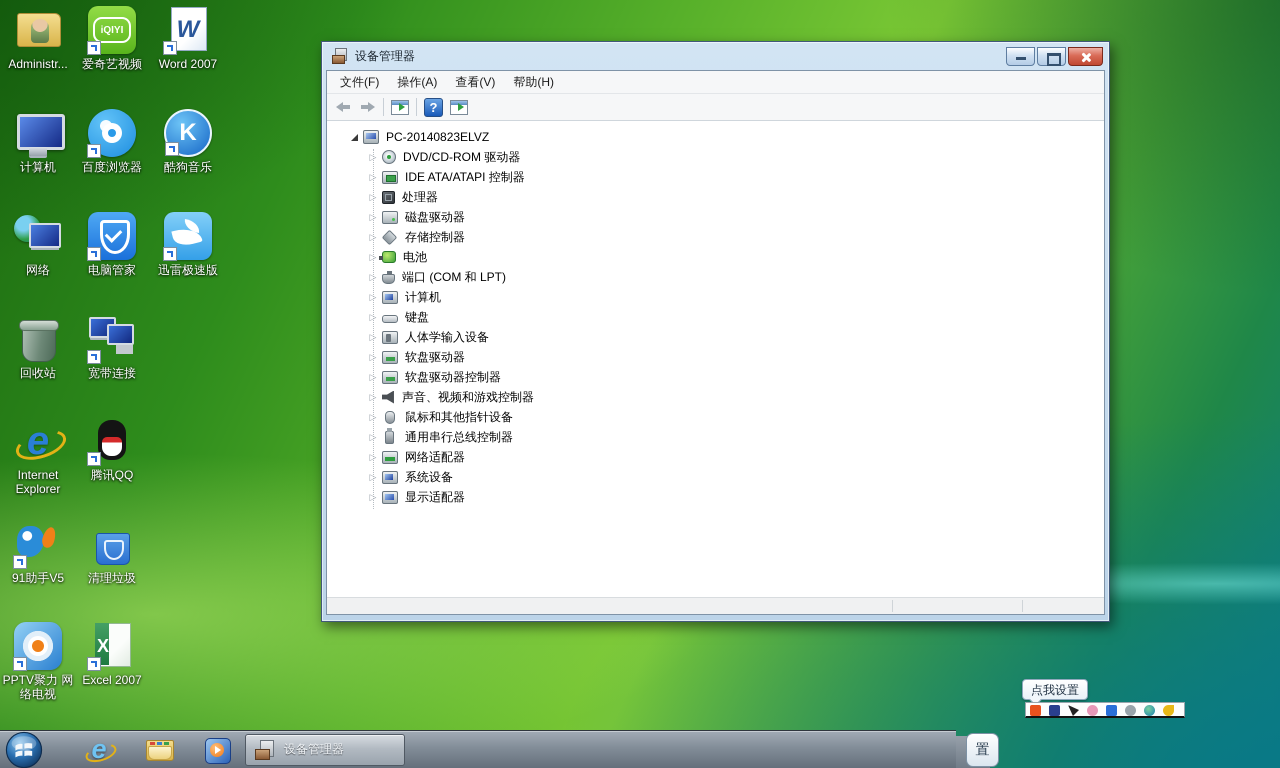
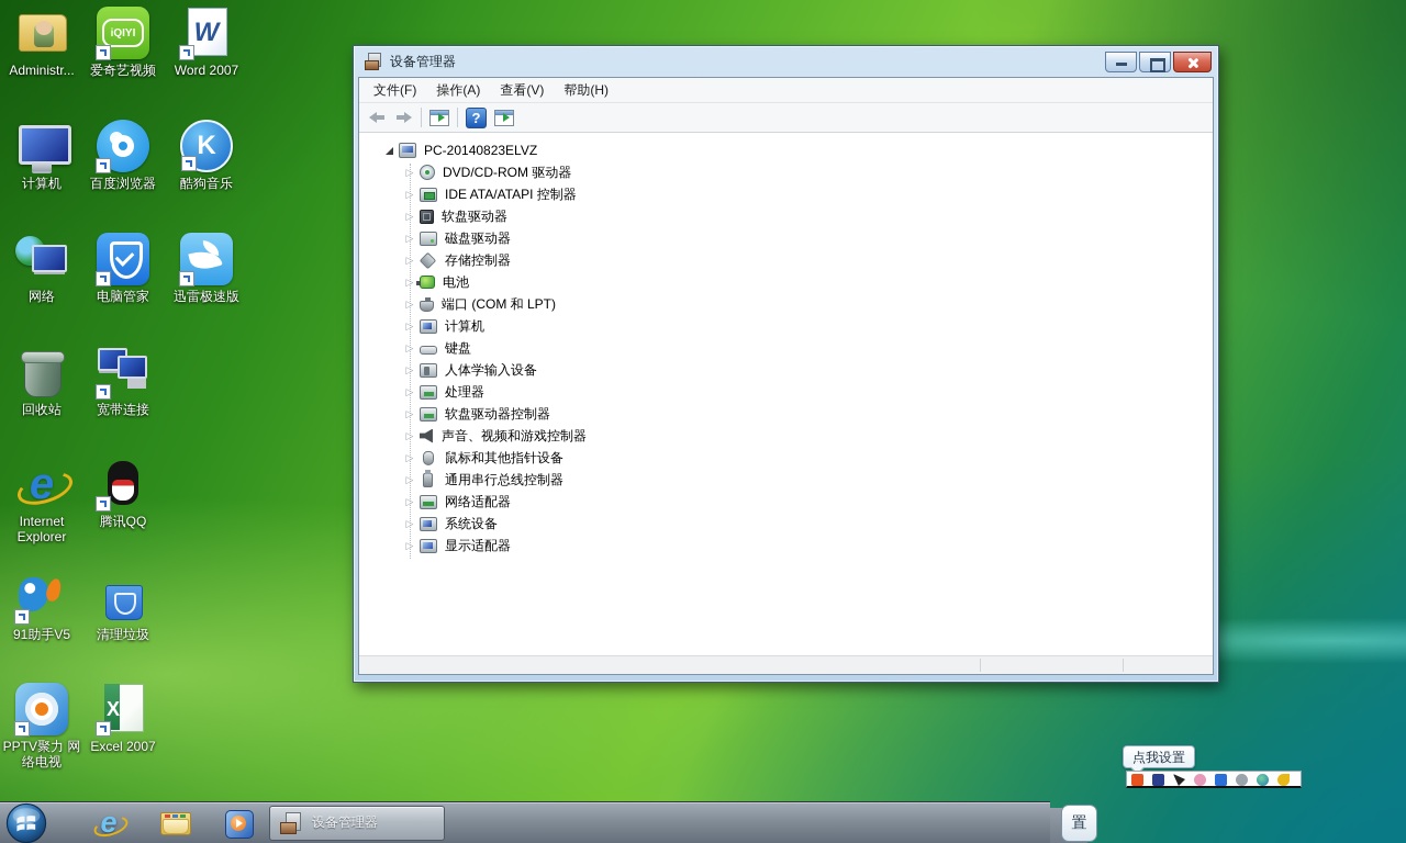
  Administr...
  iQIYI
  爱奇艺视频
  W
  Word 2007
  计算机
  百度浏览器
  K
  酷狗音乐
  网络
  电脑管家
  迅雷极速版
  回收站
  宽带连接
  e
  Internet Explorer
  腾讯QQ
  91助手V5
  清理垃圾
  PPTV聚力 网络电视
  X
  Excel 2007
  设备管理器
  文件(F)
  操作(A)
  查看(V)
  帮助(H)
  PC-20140823ELVZ
  ▷
  DVD/CD-ROM 驱动器
  ▷
  IDE ATA/ATAPI 控制器
  ▷
- 处理器
+ 软盘驱动器
  ▷
  磁盘驱动器
  ▷
  存储控制器
  ▷
  电池
  ▷
  端口 (COM 和 LPT)
  ▷
  计算机
  ▷
  键盘
  ▷
  人体学输入设备
  ▷
- 软盘驱动器
+ 处理器
  ▷
  软盘驱动器控制器
  ▷
  声音、视频和游戏控制器
  ▷
  鼠标和其他指针设备
  ▷
  通用串行总线控制器
  ▷
  网络适配器
  ▷
  系统设备
  ▷
  显示适配器
  点我设置
  e
  设备管理器
  置
